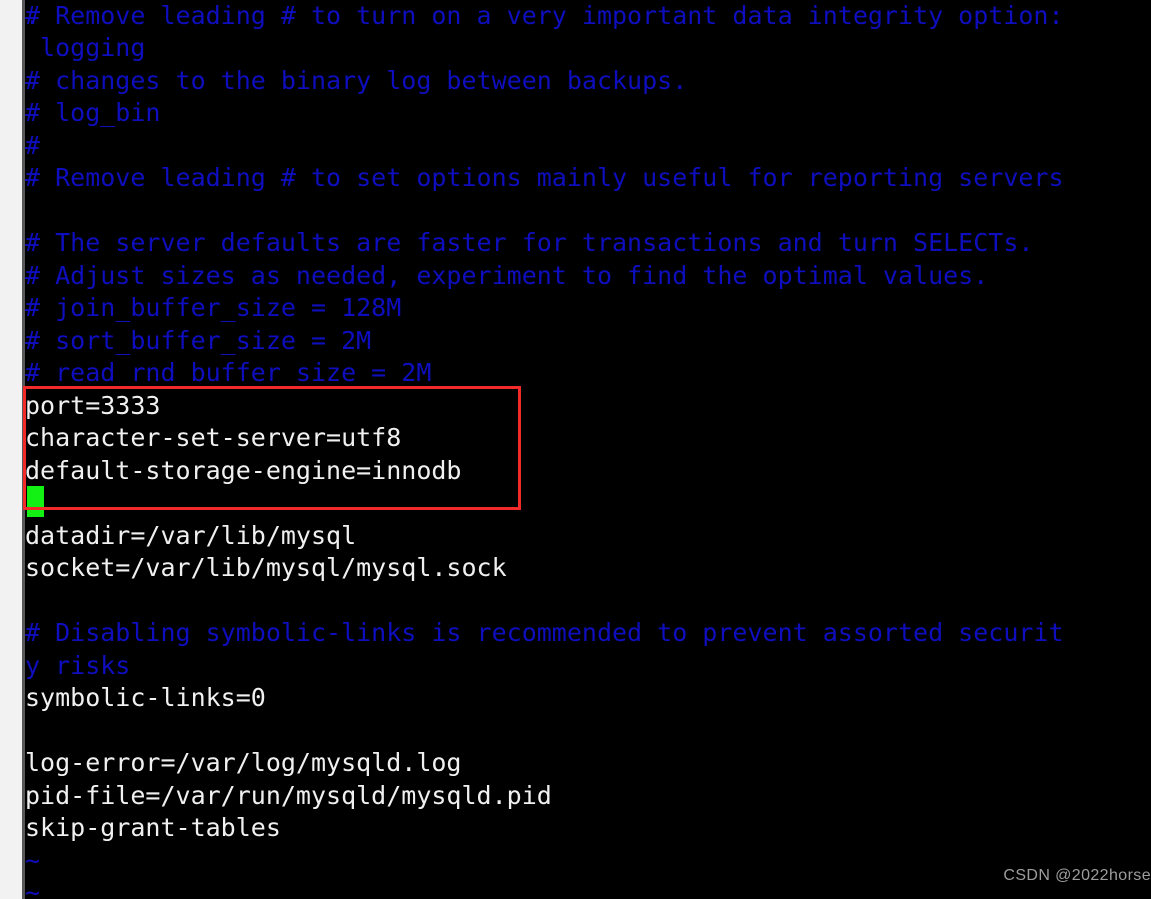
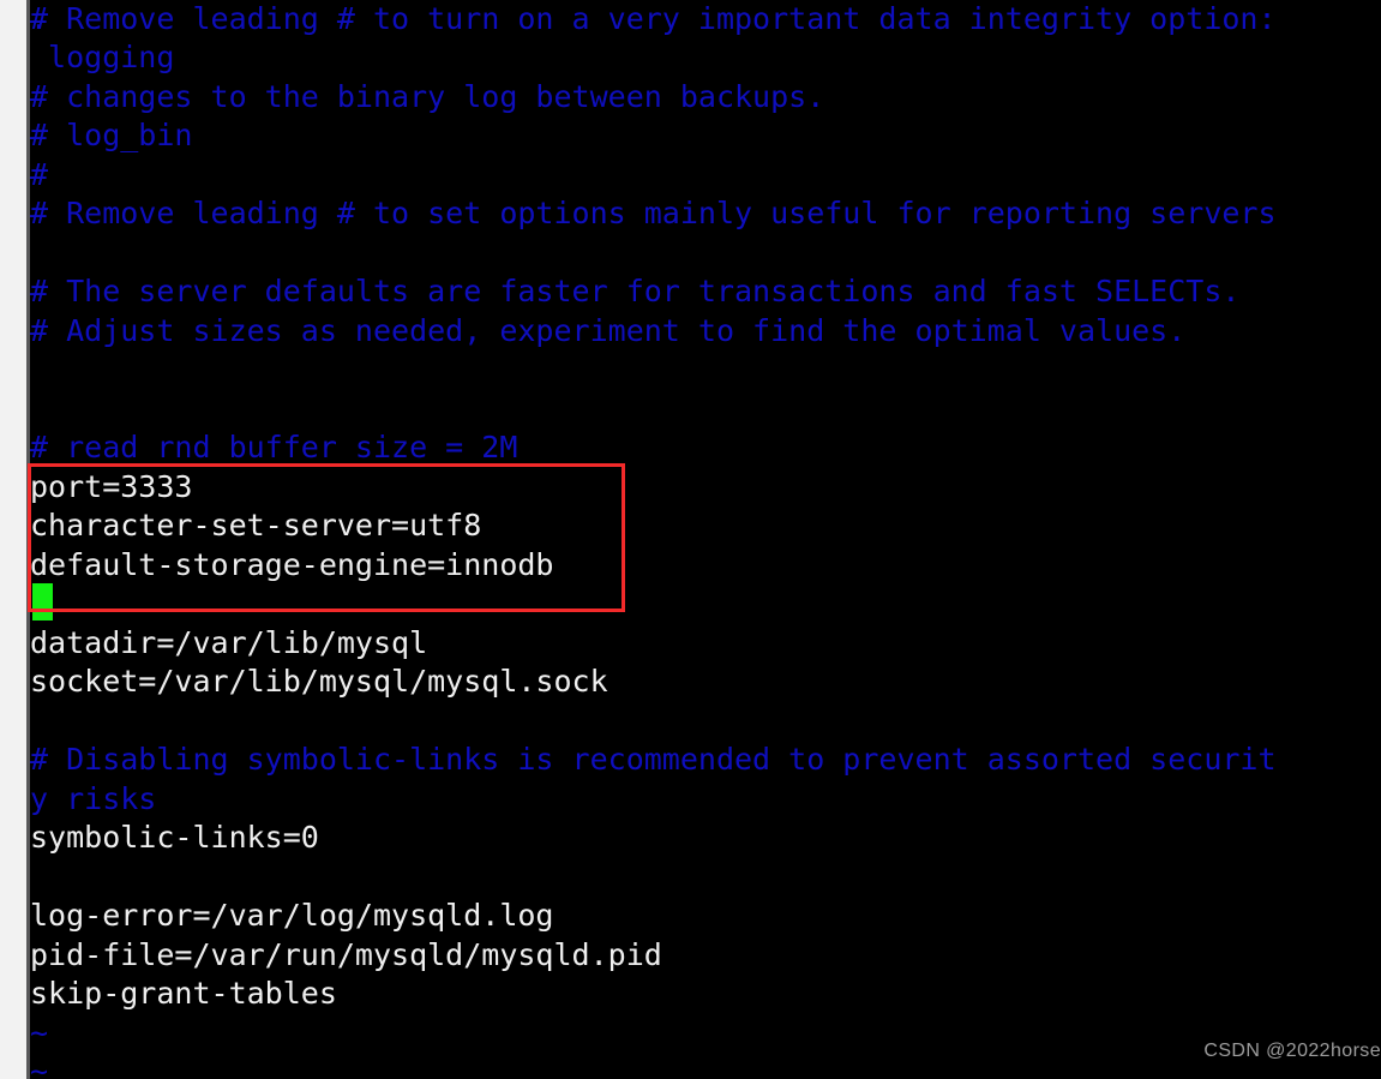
  # Remove leading # to turn on a very important data integrity option:
  logging
  # changes to the binary log between backups.
  # log_bin
  #
  # Remove leading # to set options mainly useful for reporting servers
  .
- # The server defaults are faster for transactions and turn SELECTs.
+ # The server defaults are faster for transactions and fast SELECTs.
  # Adjust sizes as needed, experiment to find the optimal values.
- # join_buffer_size = 128M
- # sort_buffer_size = 2M
  # read_rnd_buffer_size = 2M
  port=3333
  character-set-server=utf8
  default-storage-engine=innodb
  datadir=/var/lib/mysql
  socket=/var/lib/mysql/mysql.sock
  # Disabling symbolic-links is recommended to prevent assorted securit
  y risks
  symbolic-links=0
  log-error=/var/log/mysqld.log
  pid-file=/var/run/mysqld/mysqld.pid
  skip-grant-tables
  ~
  ~
  CSDN @2022horse
